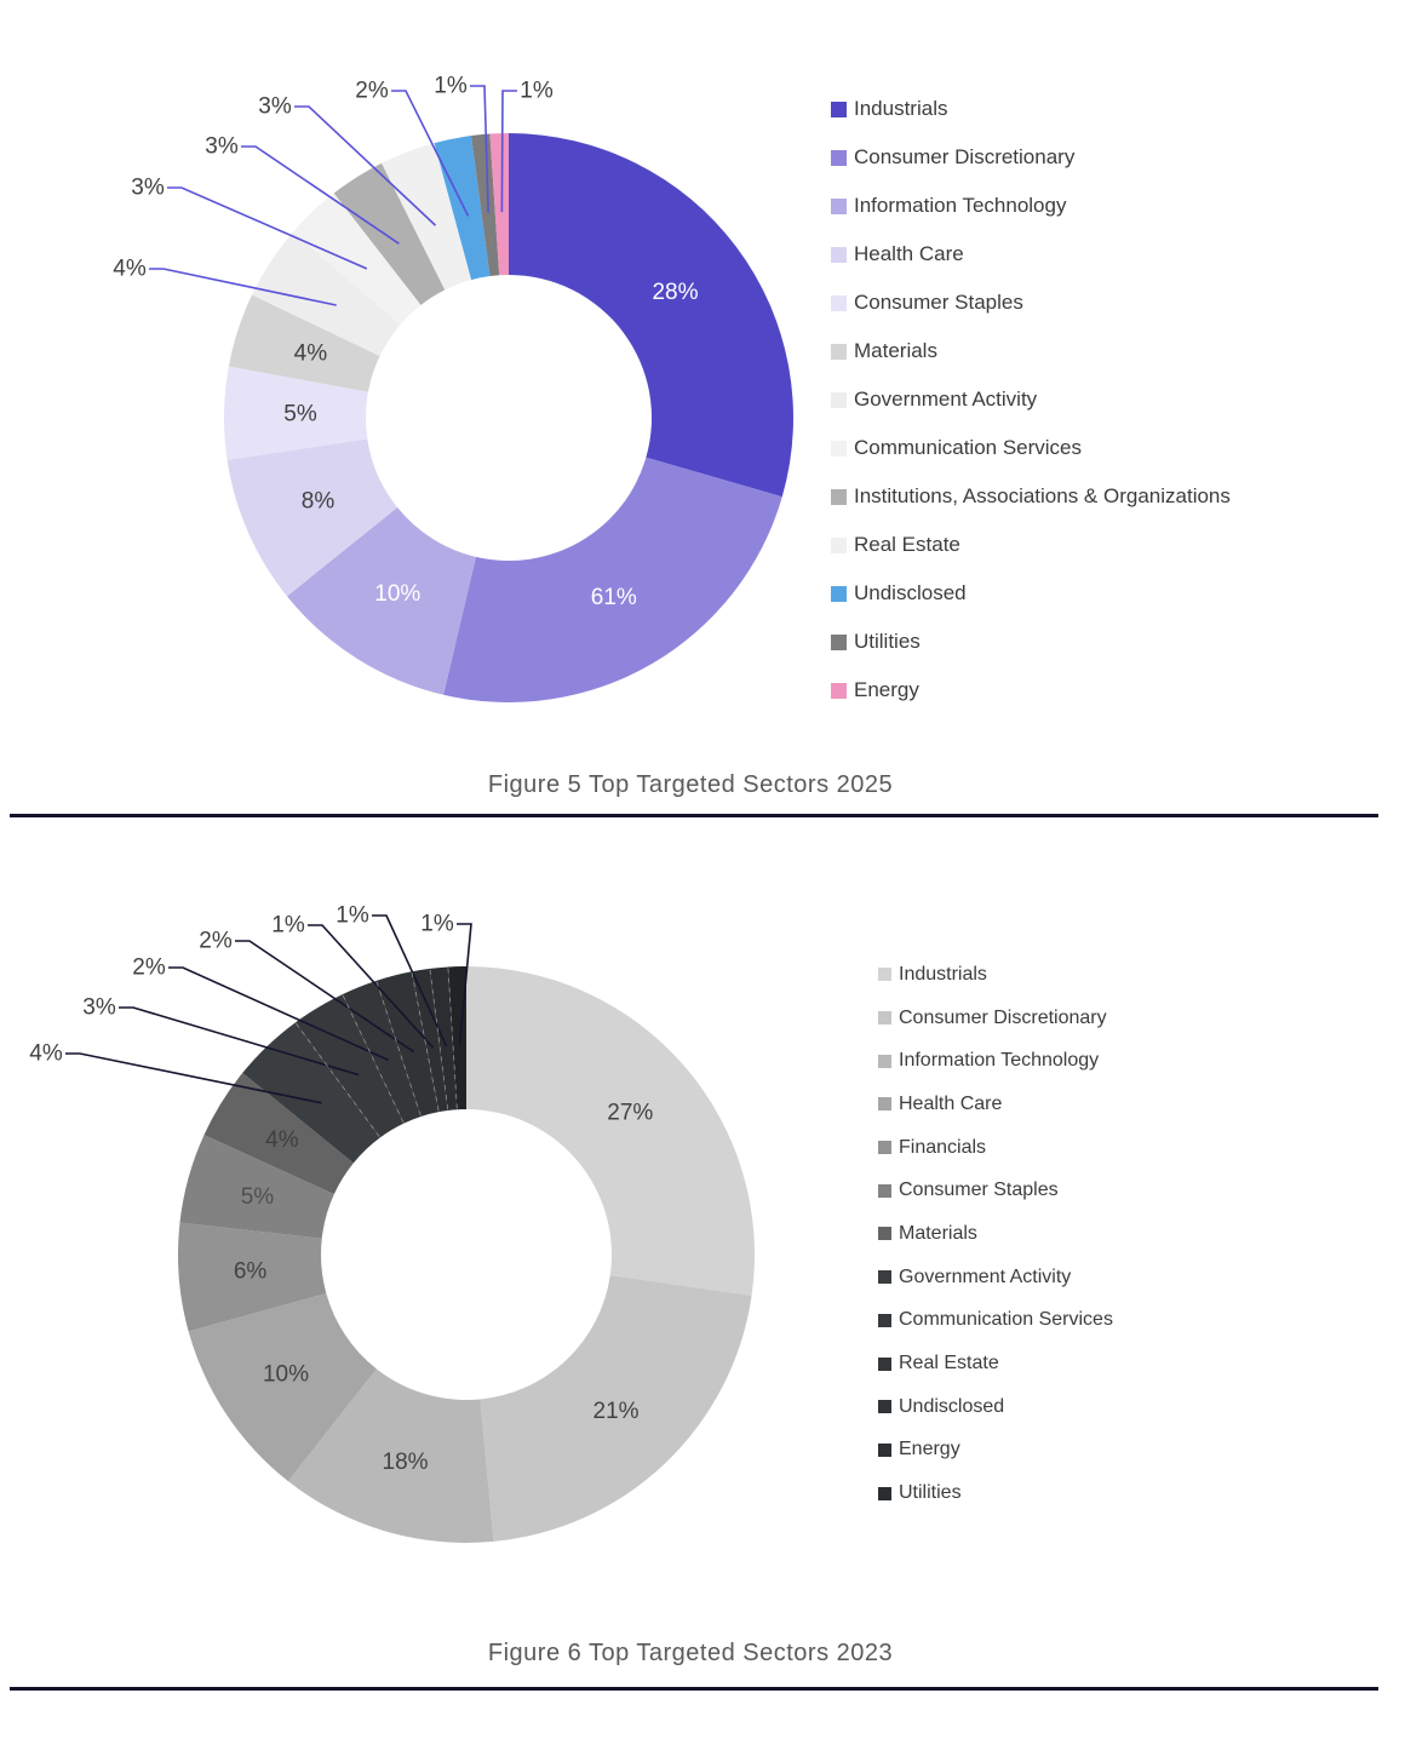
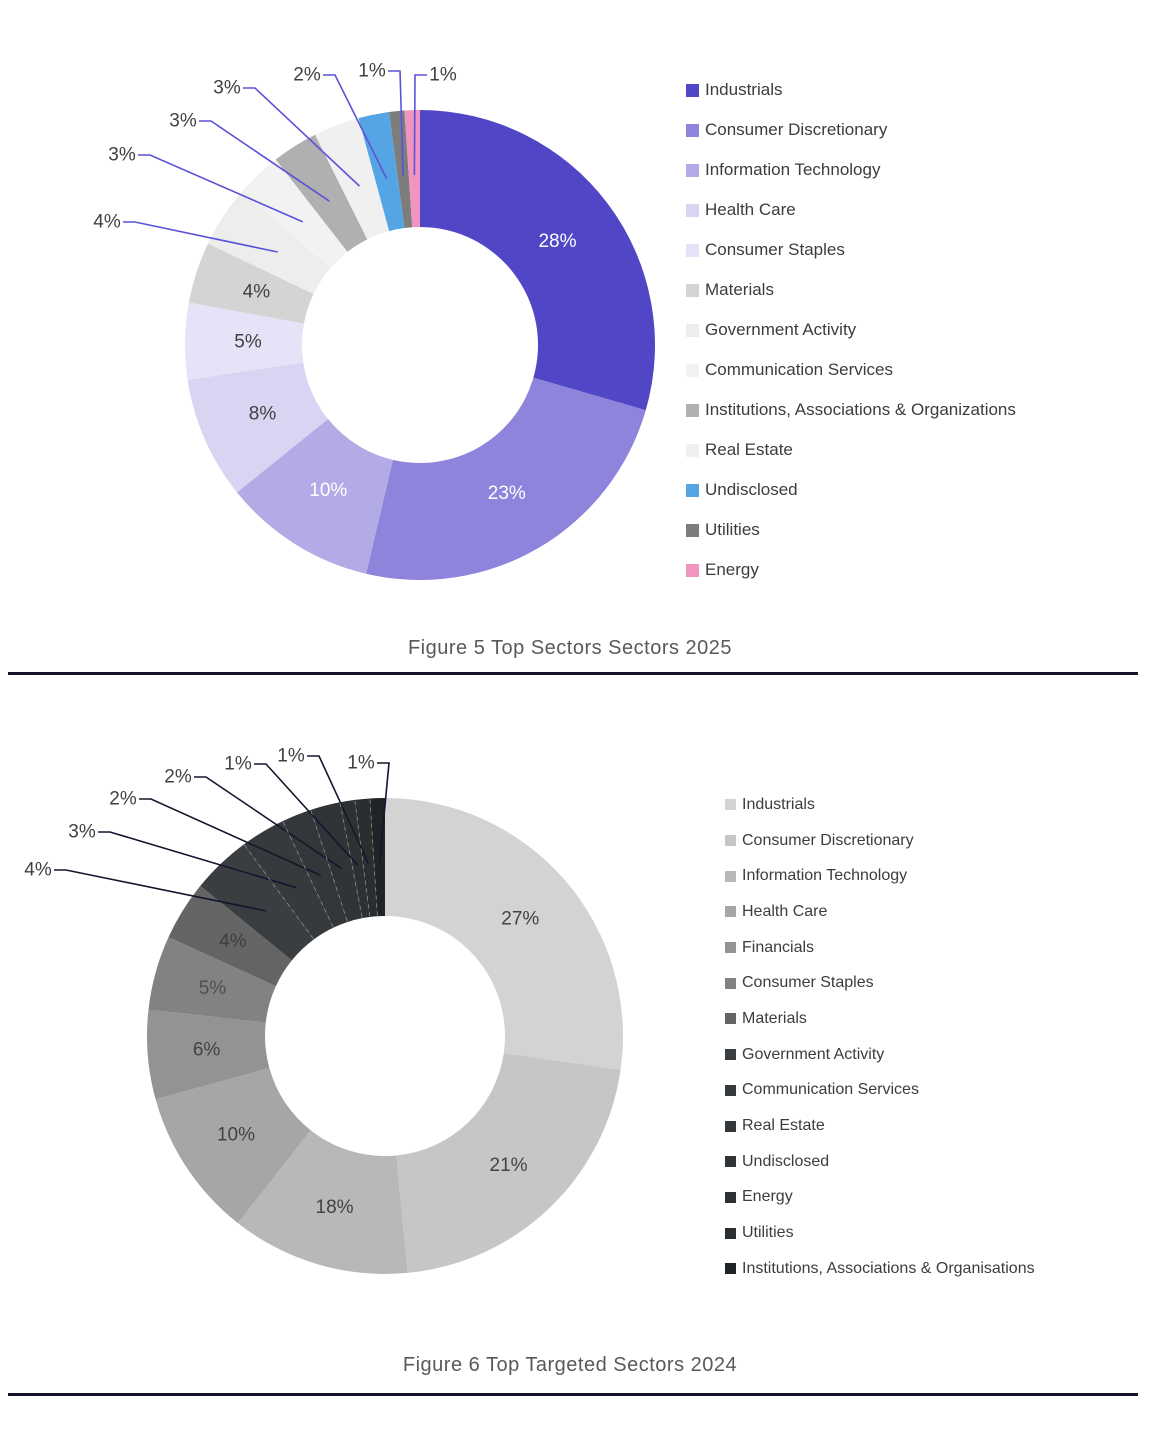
  28%
- 61%
+ 23%
  10%
  8%
  5%
  4%
  4%
  3%
  3%
  3%
  2%
  1%
  1%
  Industrials
  Consumer Discretionary
  Information Technology
  Health Care
  Consumer Staples
  Materials
  Government Activity
  Communication Services
  Institutions, Associations & Organizations
  Real Estate
  Undisclosed
  Utilities
  Energy
- Figure 5 Top Targeted Sectors 2025
+ Figure 5 Top Sectors Sectors 2025
  27%
  21%
  18%
  10%
  6%
  5%
  4%
  4%
  3%
  2%
  2%
  1%
  1%
  1%
  Industrials
  Consumer Discretionary
  Information Technology
  Health Care
  Financials
  Consumer Staples
  Materials
  Government Activity
  Communication Services
  Real Estate
  Undisclosed
  Energy
  Utilities
+ Institutions, Associations & Organisations
- Figure 6 Top Targeted Sectors 2023
+ Figure 6 Top Targeted Sectors 2024
